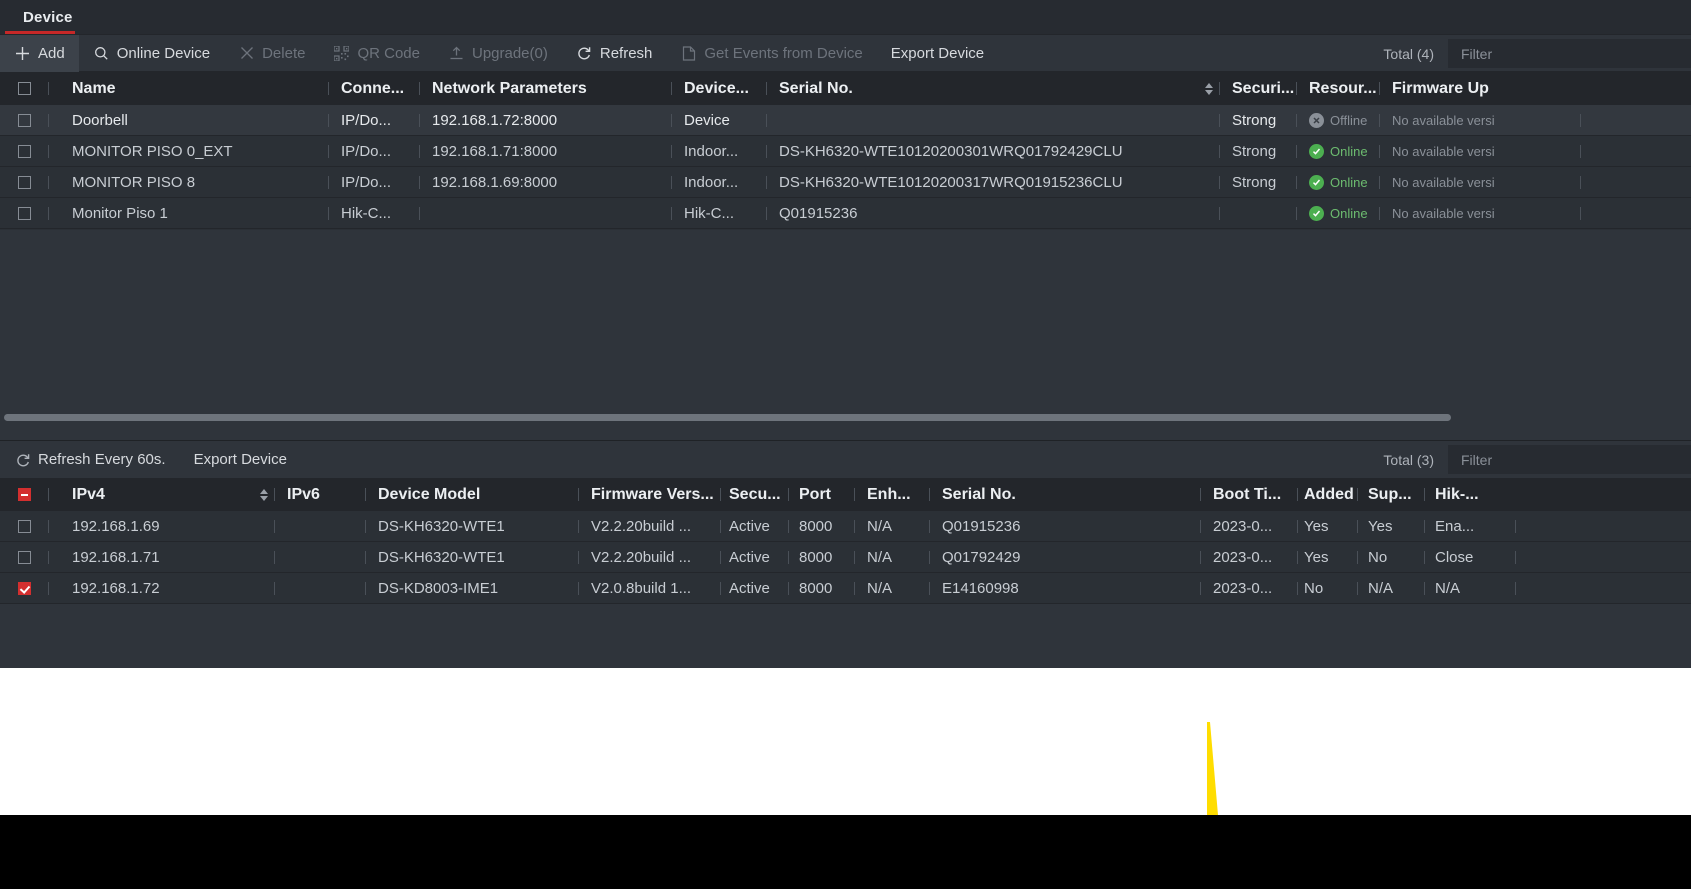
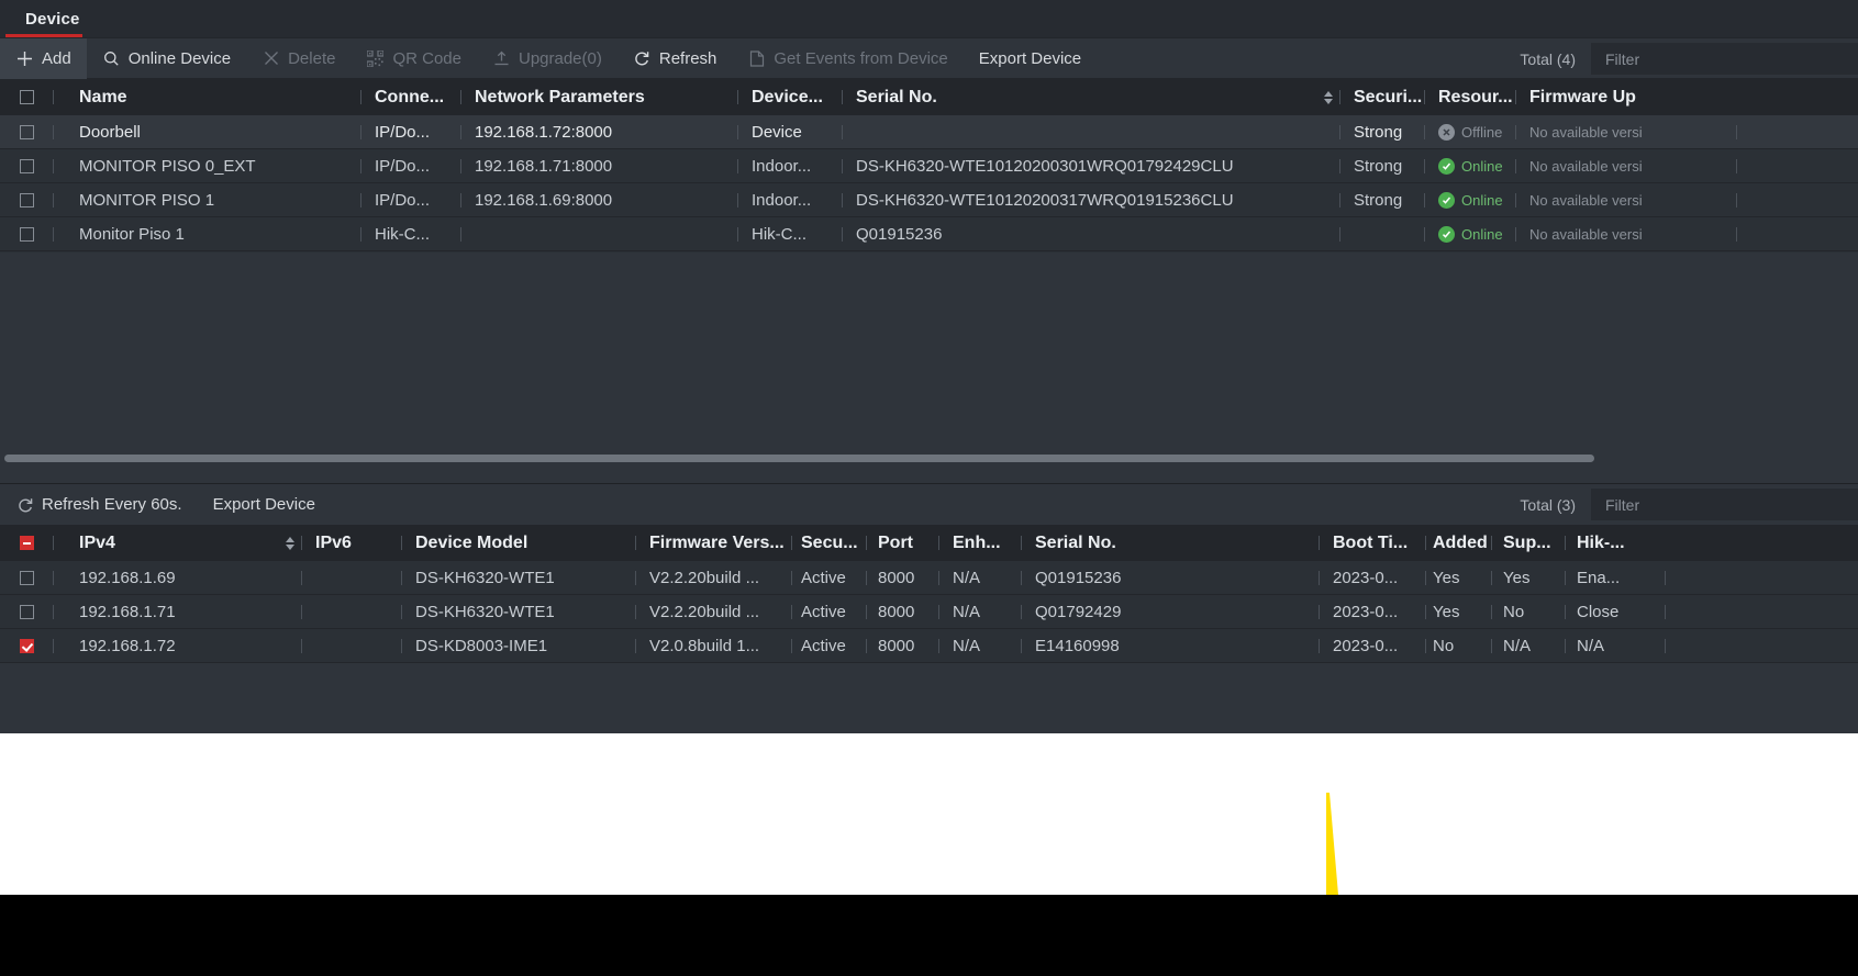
  Device
  Add
  Online Device
  Delete
  QR Code
  Upgrade(0)
  Refresh
  Get Events from Device
  Export Device
  Total (4)
  Filter
  Name
  Conne...
  Network Parameters
  Device...
  Serial No.
  Securi...
  Resour...
  Firmware Up
  Doorbell
  IP/Do...
  192.168.1.72:8000
  Device
  Strong
  Offline
  No available versi
  MONITOR PISO 0_EXT
  IP/Do...
  192.168.1.71:8000
  Indoor...
  DS-KH6320-WTE10120200301WRQ01792429CLU
  Strong
  Online
  No available versi
- MONITOR PISO 8
+ MONITOR PISO 1
  IP/Do...
  192.168.1.69:8000
  Indoor...
  DS-KH6320-WTE10120200317WRQ01915236CLU
  Strong
  Online
  No available versi
  Monitor Piso 1
  Hik-C...
  Hik-C...
  Q01915236
  Online
  No available versi
  Refresh Every 60s.
  Export Device
  Total (3)
  Filter
  IPv4
  IPv6
  Device Model
  Firmware Vers...
  Secu...
  Port
  Enh...
  Serial No.
  Boot Ti...
  Added
  Sup...
  Hik-...
  192.168.1.69
  DS-KH6320-WTE1
  V2.2.20build ...
  Active
  8000
  N/A
  Q01915236
  2023-0...
  Yes
  Yes
  Ena...
  192.168.1.71
  DS-KH6320-WTE1
  V2.2.20build ...
  Active
  8000
  N/A
  Q01792429
  2023-0...
  Yes
  No
  Close
  192.168.1.72
  DS-KD8003-IME1
  V2.0.8build 1...
  Active
  8000
  N/A
  E14160998
  2023-0...
  No
  N/A
  N/A
